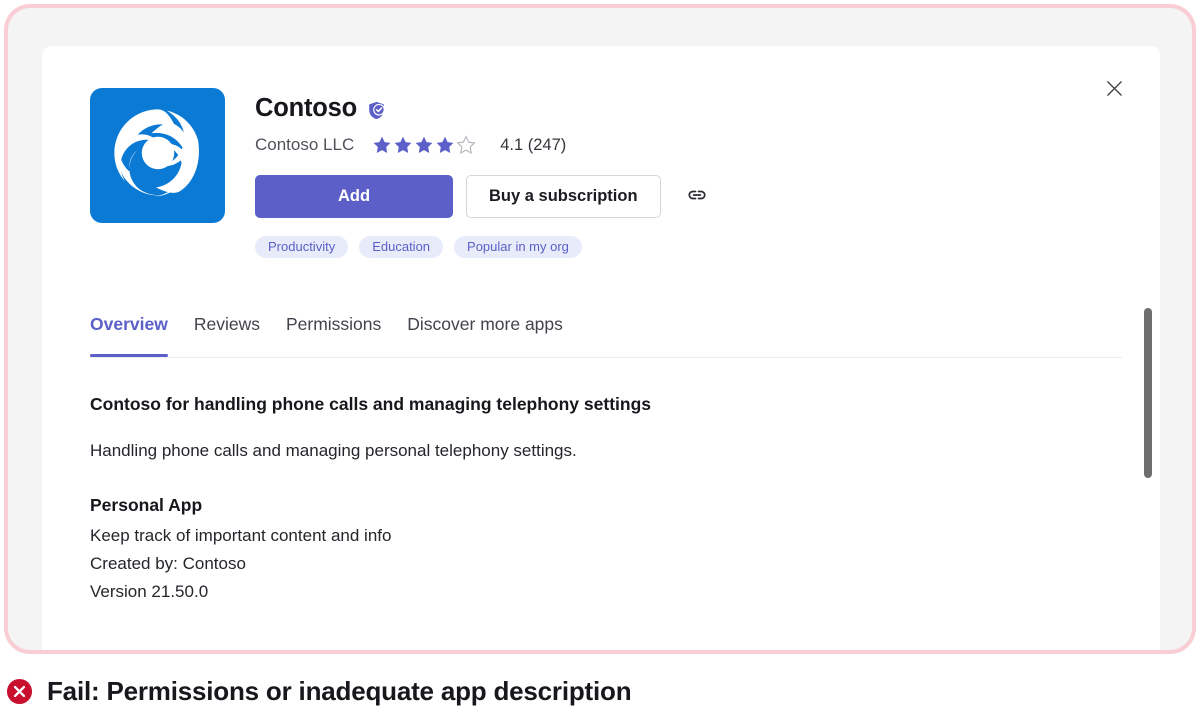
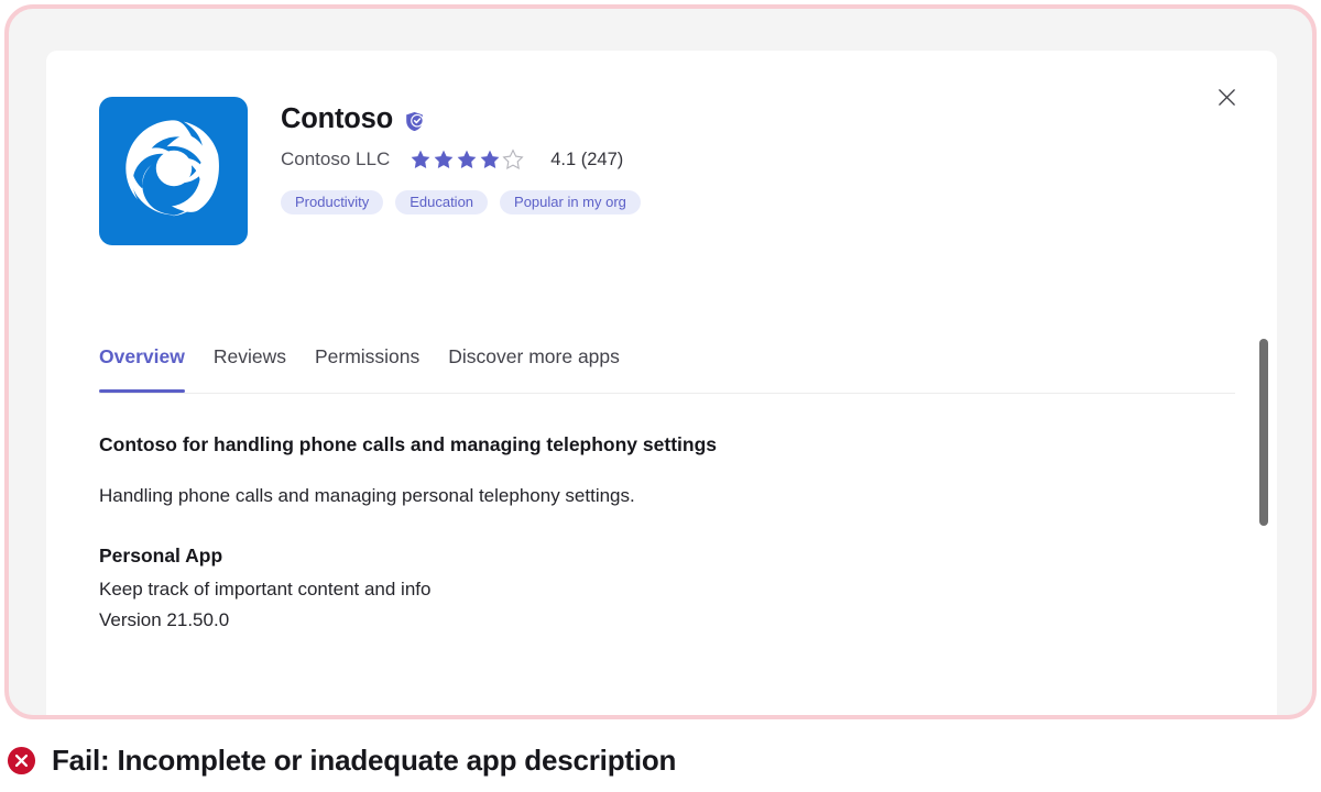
  Contoso
  Contoso LLC
  4.1 (247)
- Add
- Buy a subscription
  Productivity
  Education
  Popular in my org
  Overview
  Reviews
  Permissions
  Discover more apps
  Contoso for handling phone calls and managing telephony settings
  Handling phone calls and managing personal telephony settings.
  Personal App
  Keep track of important content and info
- Created by: Contoso
  Version 21.50.0
- Fail: Permissions or inadequate app description
+ Fail: Incomplete or inadequate app description
